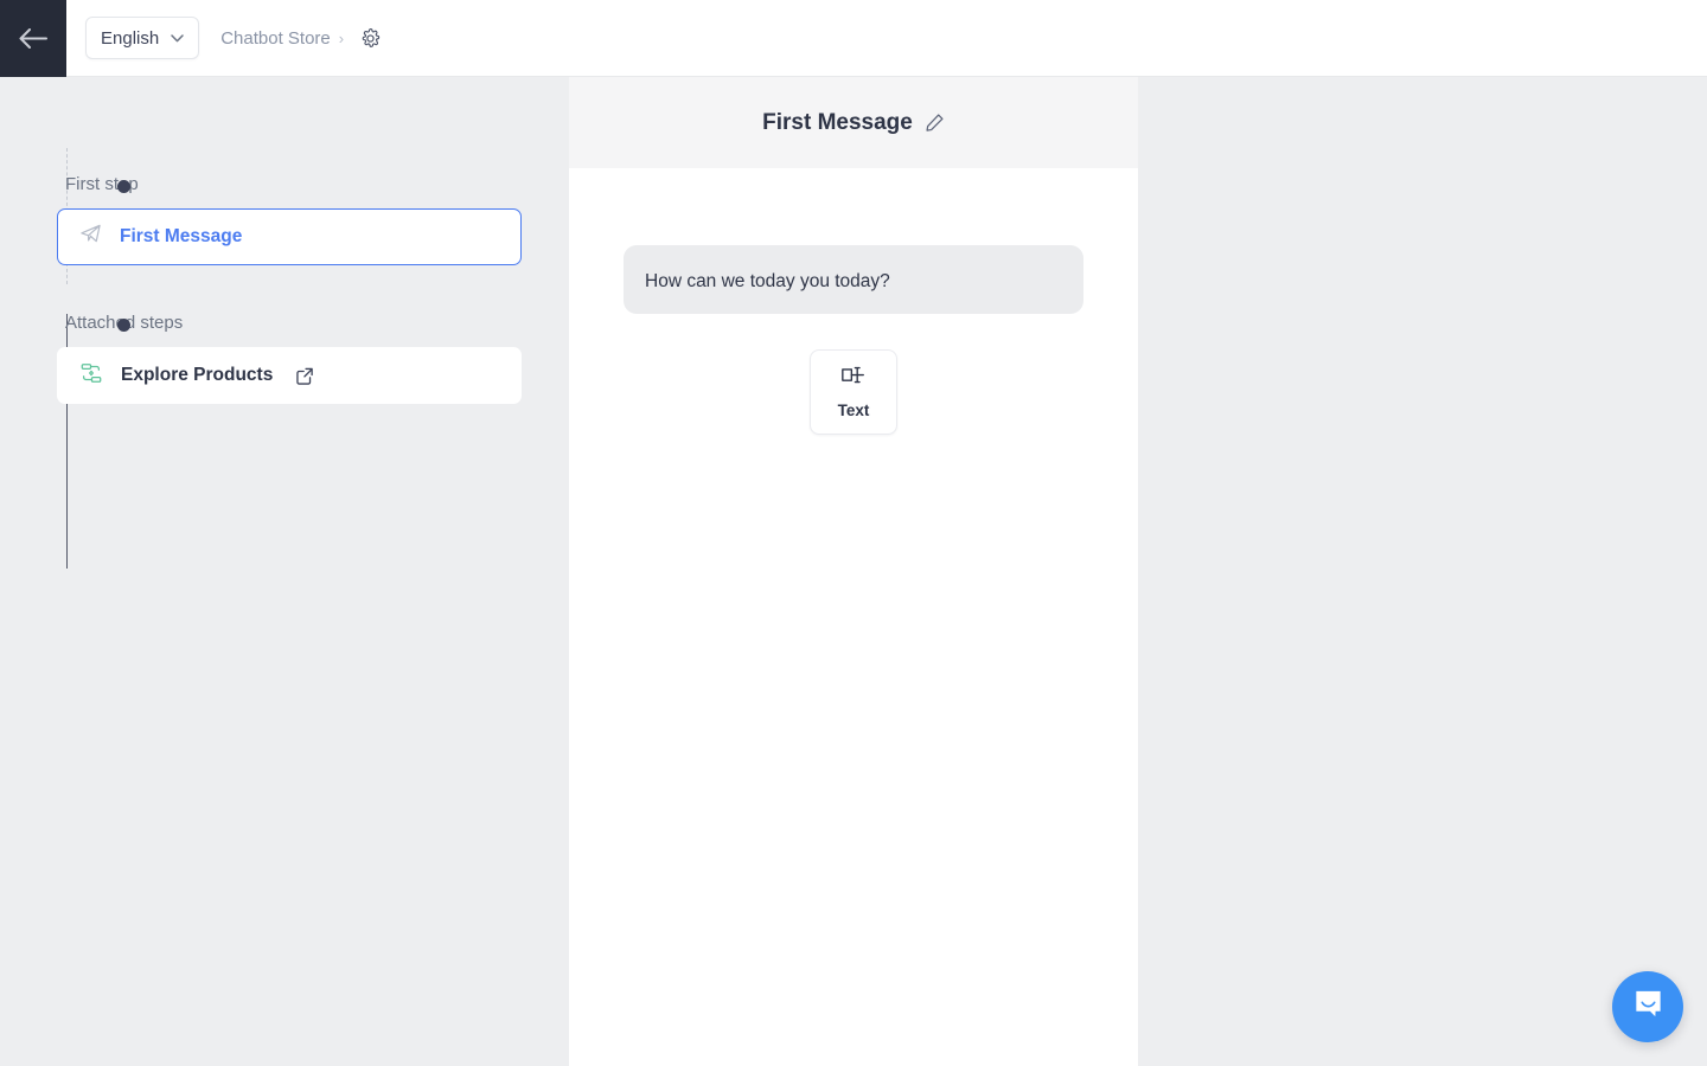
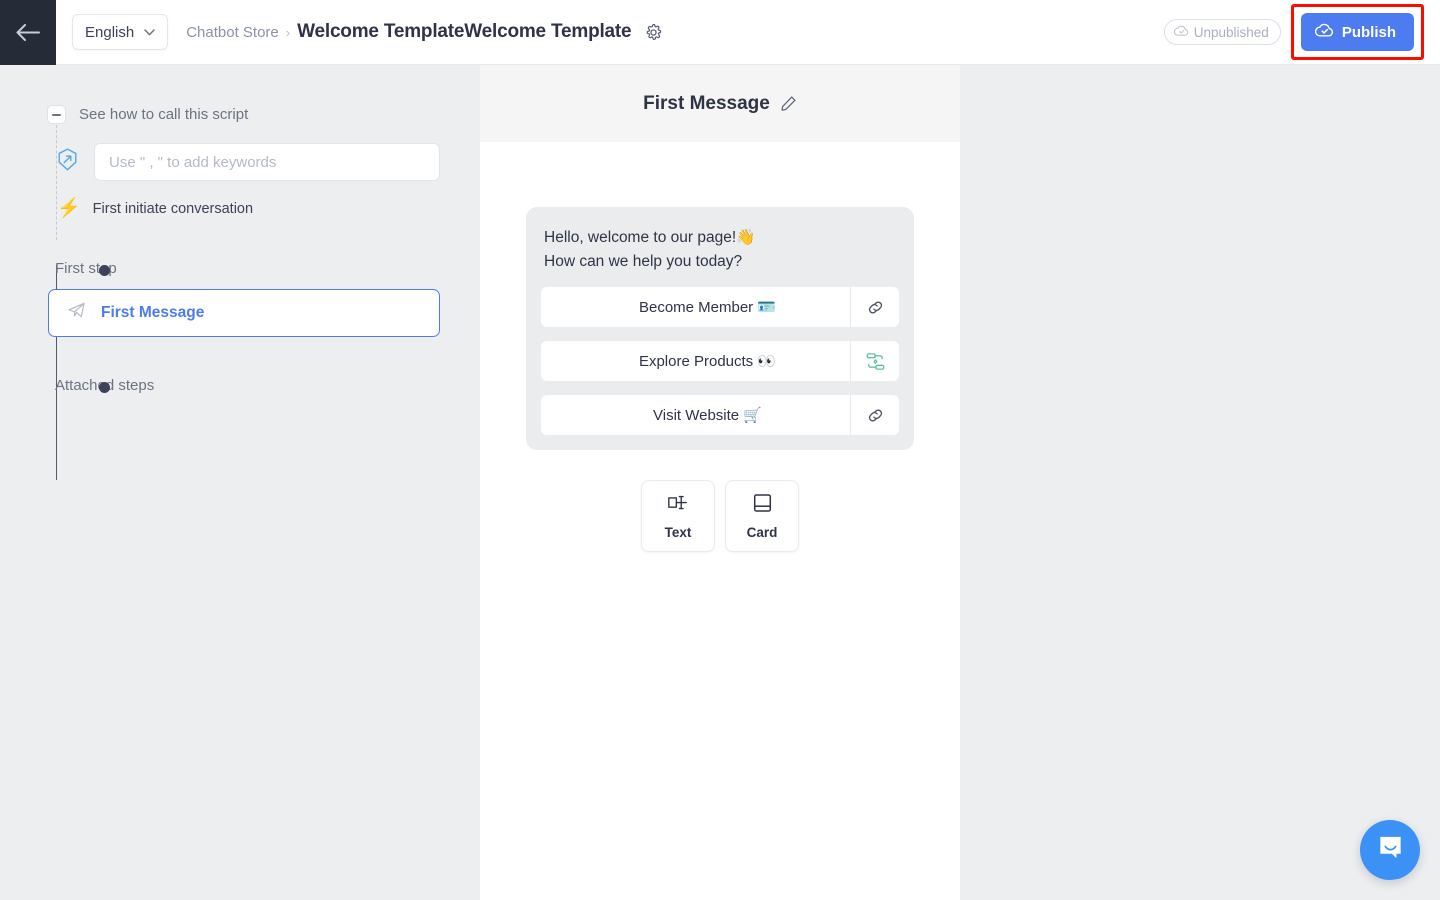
  English
  Chatbot Store
  ›
+ Welcome TemplateWelcome Template
+ Unpublished
+ Publish
+ See how to call this script
+ Use " , " to add keywords
+ ⚡
+ First initiate conversation
  First stp
  First Message
  Attachd steps
- Explore Products
  First Message
+ Hello, welcome to our page!👋
- How can we today you today?
+ How can we help you today?
+ Become Member 🪪
+ Explore Products 👀
+ Visit Website 🛒
  Text
+ Card
